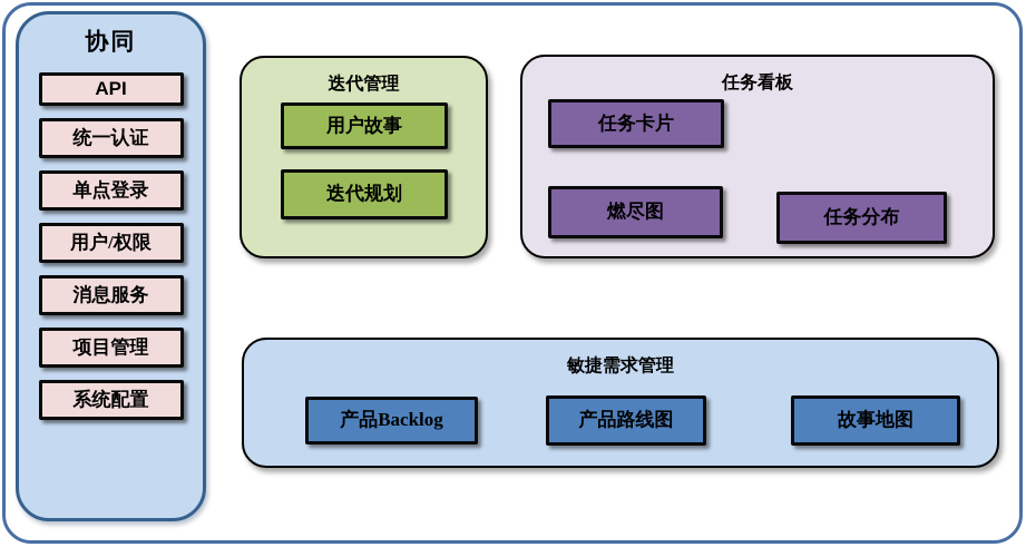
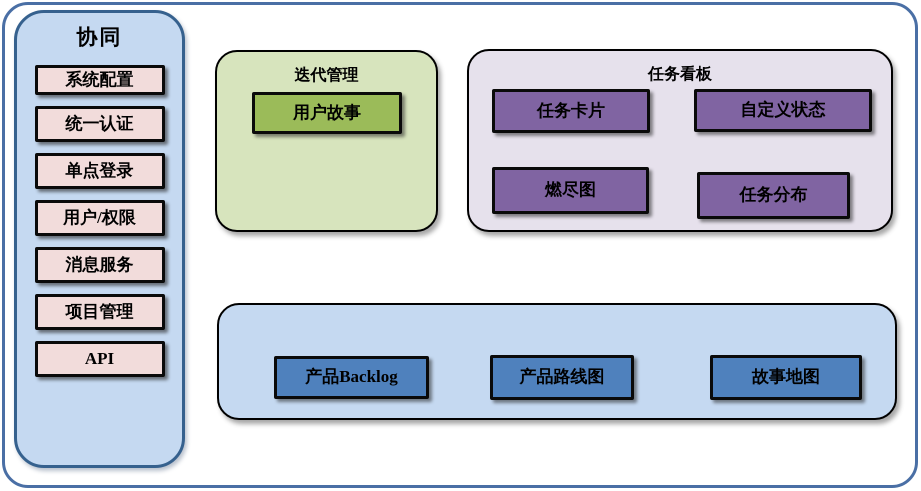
  协同
- API
+ 系统配置
  统一认证
  单点登录
  用户/权限
  消息服务
  项目管理
- 系统配置
+ API
  迭代管理
  用户故事
- 迭代规划
  任务看板
  任务卡片
+ 自定义状态
  燃尽图
  任务分布
- 敏捷需求管理
  产品Backlog
  产品路线图
  故事地图
